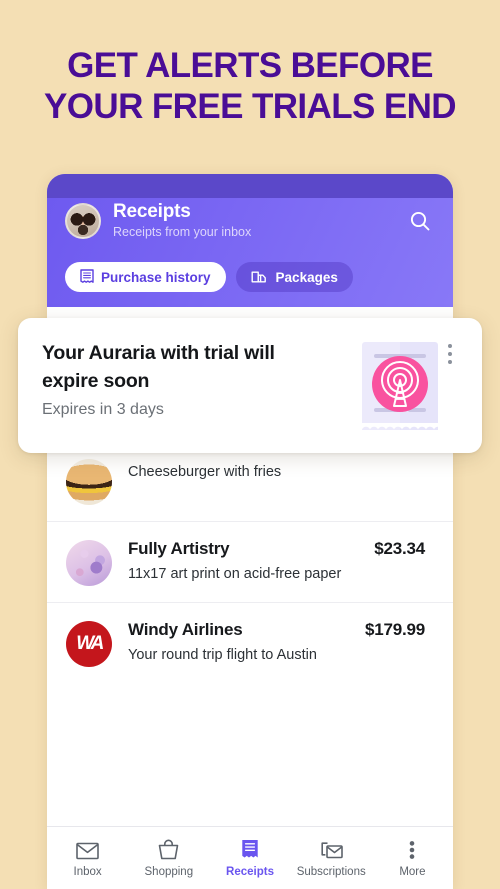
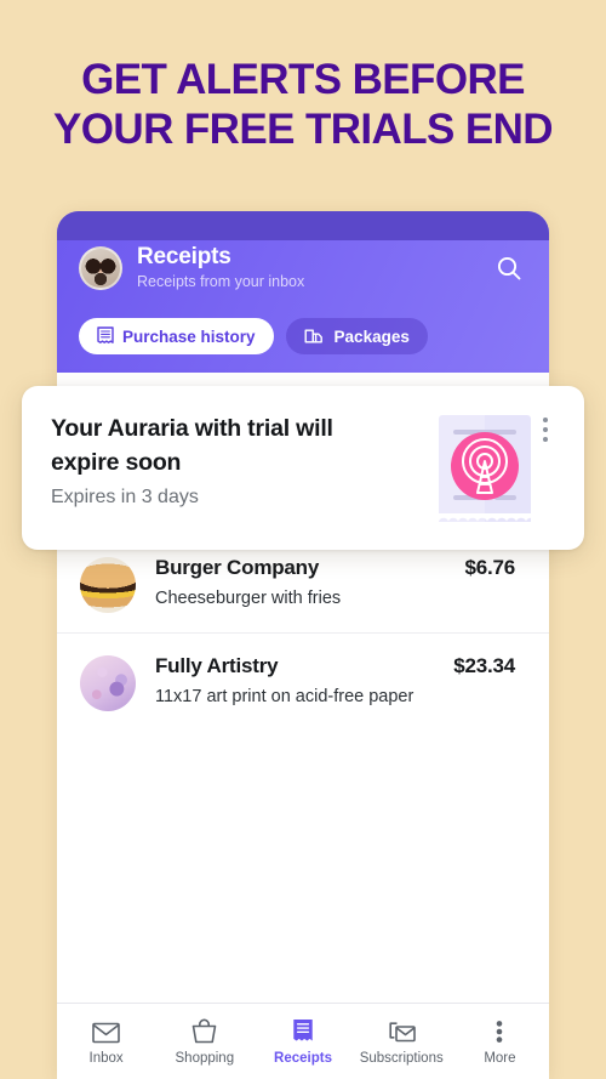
  GET ALERTS BEFORE
  YOUR FREE TRIALS END
  Receipts
  Receipts from your inbox
  Purchase history
  Packages
+ Burger Company
+ $6.76
  Cheeseburger with fries
  Fully Artistry
  $23.34
  11x17 art print on acid-free paper
- WA
- Windy Airlines
- $179.99
- Your round trip flight to Austin
  Inbox
  Shopping
  Receipts
  Subscriptions
  More
  Your Auraria with trial will expire soon
  Expires in 3 days
